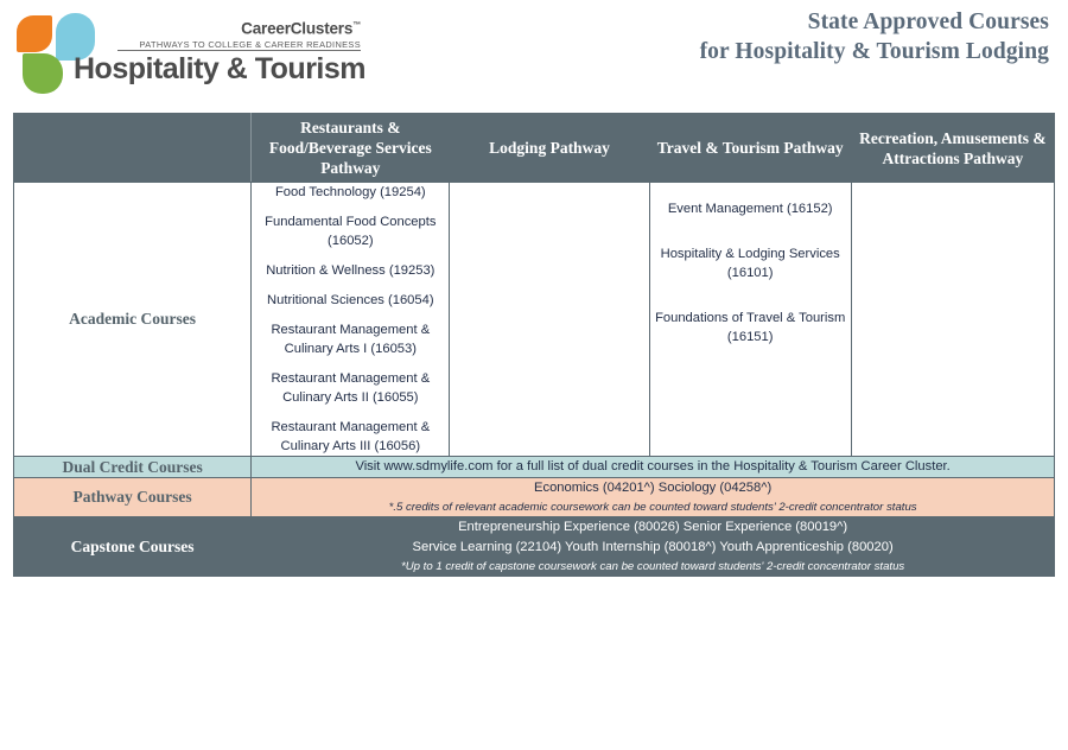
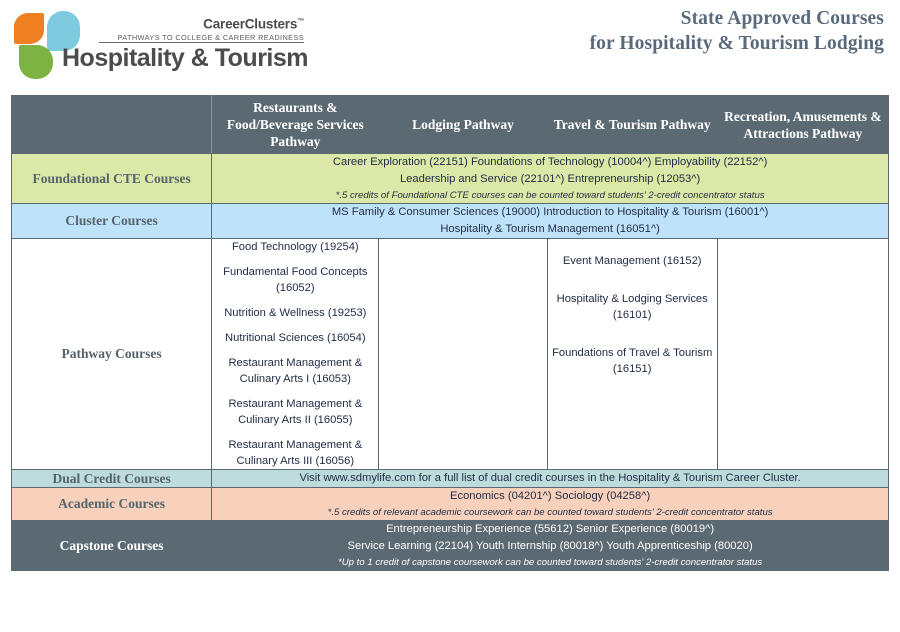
  CareerClusters
  PATHWAYS TO COLLEGE & CAREER READINESS
  Hospitality & Tourism
  State Approved Courses
  for Hospitality & Tourism Lodging
  	Restaurants & Food/Beverage Services Pathway	Lodging Pathway	Travel & Tourism Pathway	Recreation, Amusements & Attractions Pathway
+ Foundational CTE Courses	Career Exploration (22151) Foundations of Technology (10004^) Employability (22152^) Leadership and Service (22101^) Entrepreneurship (12053^) *.5 credits of Foundational CTE courses can be counted toward students' 2-credit concentrator status
+ Cluster Courses	MS Family & Consumer Sciences (19000) Introduction to Hospitality & Tourism (16001^) Hospitality & Tourism Management (16051^)
- Academic Courses	Food Technology (19254) Fundamental Food Concepts (16052) Nutrition & Wellness (19253) Nutritional Sciences (16054) Restaurant Management & Culinary Arts I (16053) Restaurant Management & Culinary Arts II (16055) Restaurant Management & Culinary Arts III (16056)		Event Management (16152) Hospitality & Lodging Services (16101) Foundations of Travel & Tourism (16151)
+ Pathway Courses	Food Technology (19254) Fundamental Food Concepts (16052) Nutrition & Wellness (19253) Nutritional Sciences (16054) Restaurant Management & Culinary Arts I (16053) Restaurant Management & Culinary Arts II (16055) Restaurant Management & Culinary Arts III (16056)		Event Management (16152) Hospitality & Lodging Services (16101) Foundations of Travel & Tourism (16151)
  Dual Credit Courses	Visit www.sdmylife.com for a full list of dual credit courses in the Hospitality & Tourism Career Cluster.
- Pathway Courses	Economics (04201^) Sociology (04258^) *.5 credits of relevant academic coursework can be counted toward students' 2-credit concentrator status
+ Academic Courses	Economics (04201^) Sociology (04258^) *.5 credits of relevant academic coursework can be counted toward students' 2-credit concentrator status
- Capstone Courses	Entrepreneurship Experience (80026) Senior Experience (80019^) Service Learning (22104) Youth Internship (80018^) Youth Apprenticeship (80020) *Up to 1 credit of capstone coursework can be counted toward students' 2-credit concentrator status
+ Capstone Courses	Entrepreneurship Experience (55612) Senior Experience (80019^) Service Learning (22104) Youth Internship (80018^) Youth Apprenticeship (80020) *Up to 1 credit of capstone coursework can be counted toward students' 2-credit concentrator status
